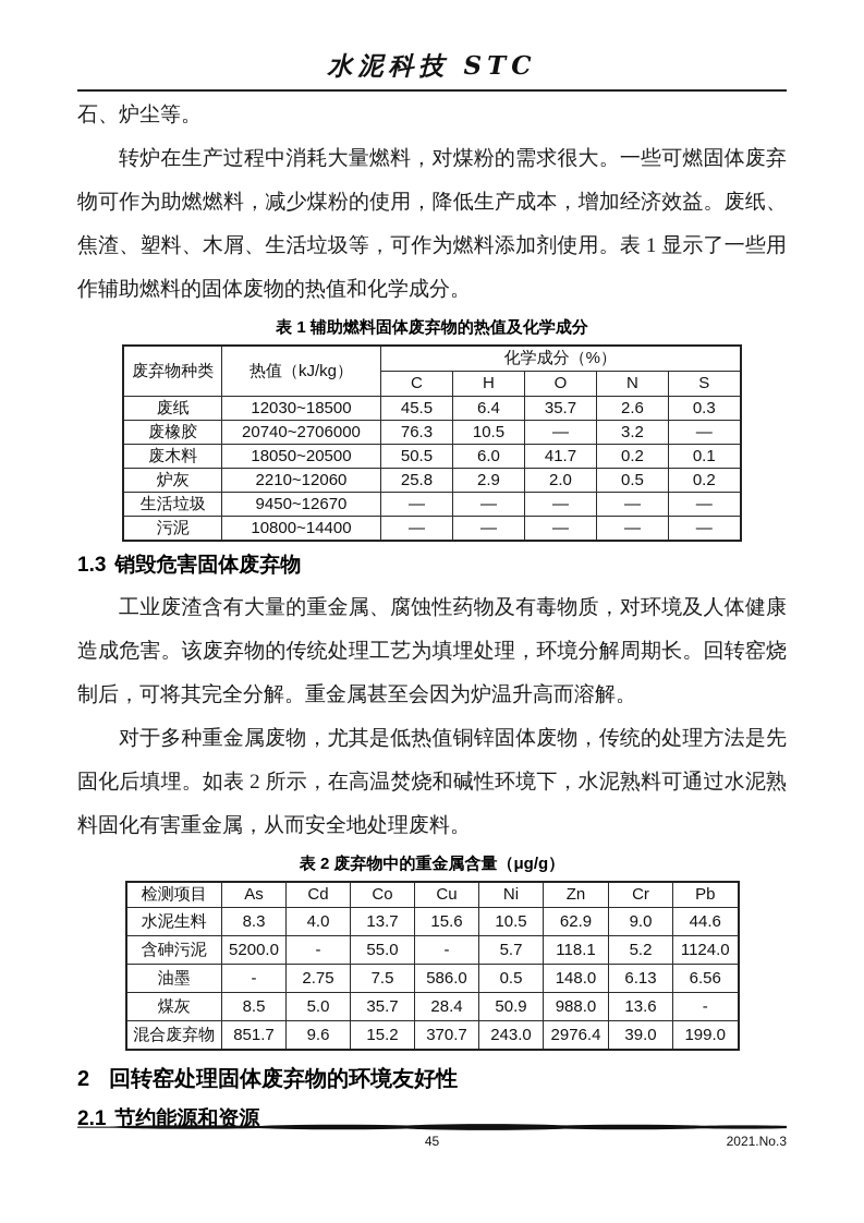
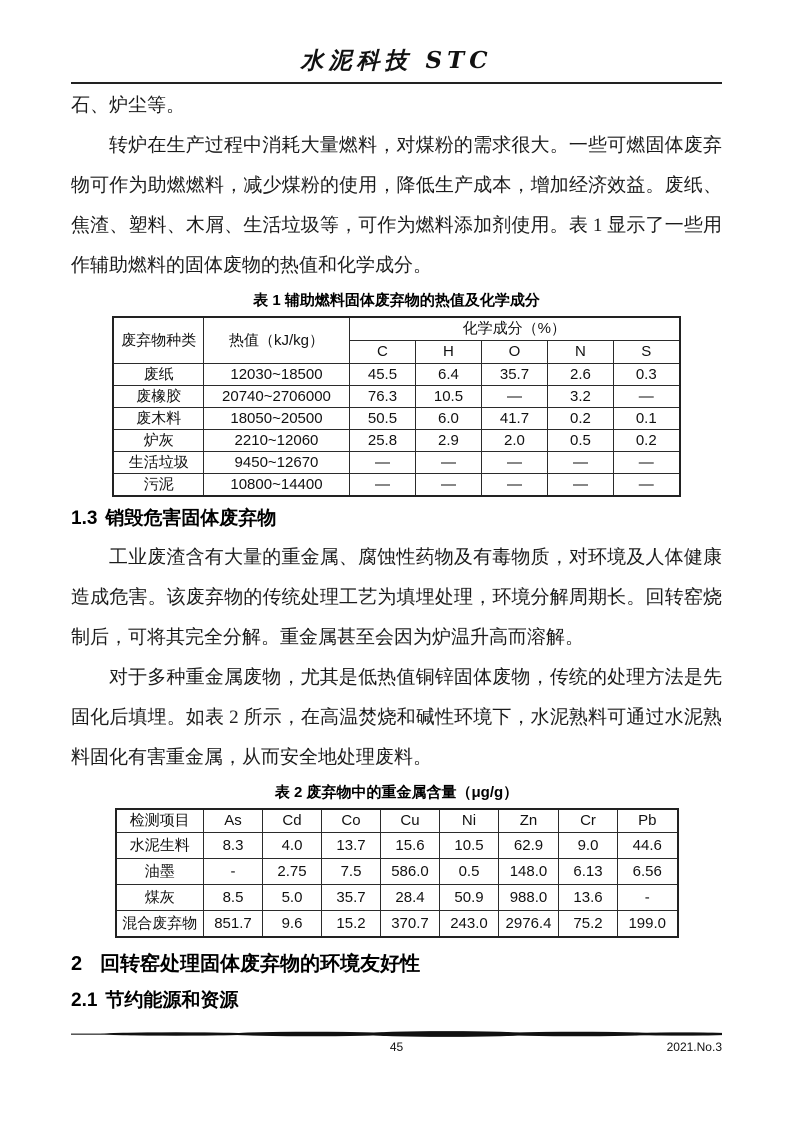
  水泥科技 STC
  石、炉尘等。
  转炉在生产过程中消耗大量燃料，对煤粉的需求很大。一些可燃固体废弃物可作为助燃燃料，减少煤粉的使用，降低生产成本，增加经济效益。废纸、焦渣、塑料、木屑、生活垃圾等，可作为燃料添加剂使用。表 1 显示了一些用作辅助燃料的固体废物的热值和化学成分。
  表 1 辅助燃料固体废弃物的热值及化学成分
  废弃物种类	热值（kJ/kg）	化学成分（%）
  C	H	O	N	S
  废纸	12030~18500	45.5	6.4	35.7	2.6	0.3
  废橡胶	20740~2706000	76.3	10.5	—	3.2	—
  废木料	18050~20500	50.5	6.0	41.7	0.2	0.1
  炉灰	2210~12060	25.8	2.9	2.0	0.5	0.2
  生活垃圾	9450~12670	—	—	—	—	—
  污泥	10800~14400	—	—	—	—	—
  1.3 销毁危害固体废弃物
  工业废渣含有大量的重金属、腐蚀性药物及有毒物质，对环境及人体健康造成危害。该废弃物的传统处理工艺为填埋处理，环境分解周期长。回转窑烧制后，可将其完全分解。重金属甚至会因为炉温升高而溶解。
  对于多种重金属废物，尤其是低热值铜锌固体废物，传统的处理方法是先固化后填埋。如表 2 所示，在高温焚烧和碱性环境下，水泥熟料可通过水泥熟料固化有害重金属，从而安全地处理废料。
  表 2 废弃物中的重金属含量（μg/g）
  检测项目	As	Cd	Co	Cu	Ni	Zn	Cr	Pb
  水泥生料	8.3	4.0	13.7	15.6	10.5	62.9	9.0	44.6
- 含砷污泥	5200.0	-	55.0	-	5.7	118.1	5.2	1124.0
  油墨	-	2.75	7.5	586.0	0.5	148.0	6.13	6.56
  煤灰	8.5	5.0	35.7	28.4	50.9	988.0	13.6	-
- 混合废弃物	851.7	9.6	15.2	370.7	243.0	2976.4	39.0	199.0
+ 混合废弃物	851.7	9.6	15.2	370.7	243.0	2976.4	75.2	199.0
  2 回转窑处理固体废弃物的环境友好性
  2.1 节约能源和资源
  45
  2021.No.3
